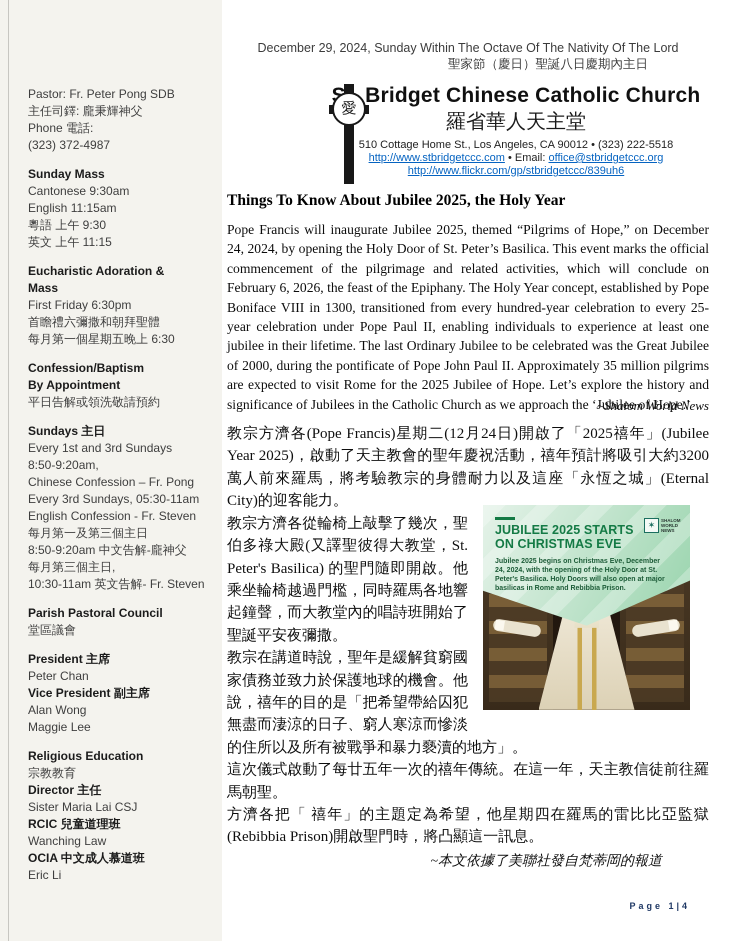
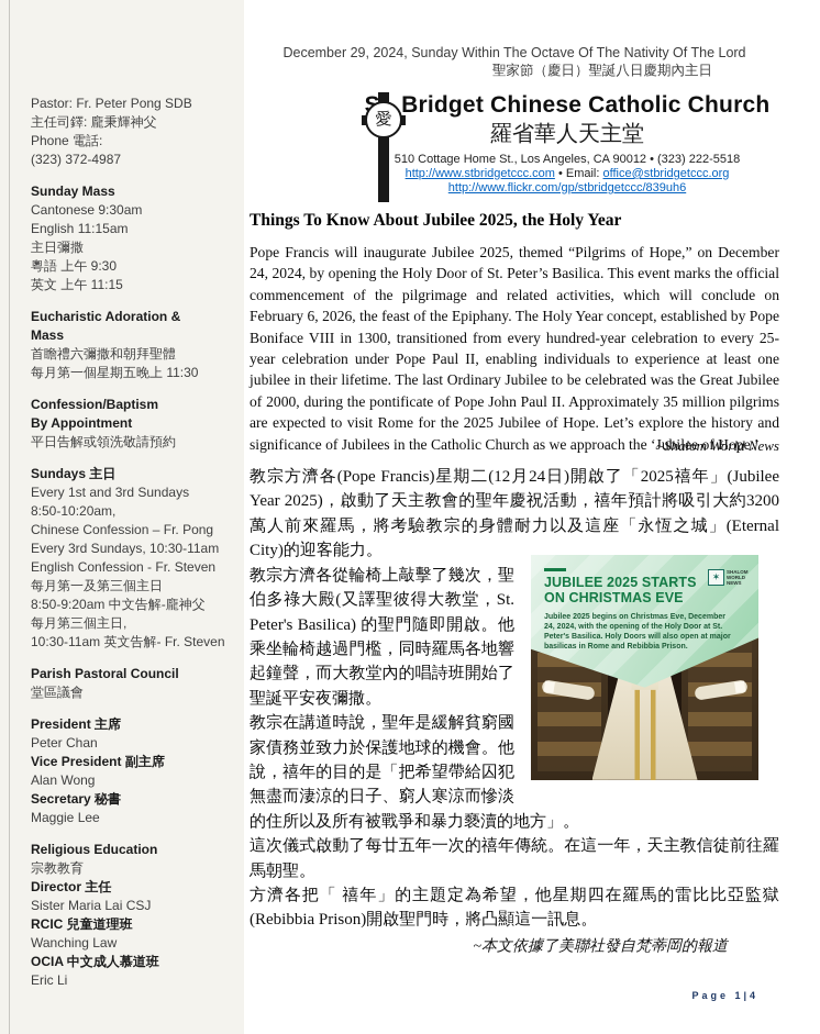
  Pastor: Fr. Peter Pong SDB
  主任司鐸: 龐秉輝神父
  Phone 電話:
  (323) 372-4987
  Sunday Mass
  Cantonese 9:30am
  English 11:15am
+ 主日彌撒
  粵語 上午 9:30
  英文 上午 11:15
  Eucharistic Adoration &
  Mass
- First Friday 6:30pm
  首瞻禮六彌撒和朝拜聖體
- 每月第一個星期五晚上 6:30
+ 每月第一個星期五晚上 11:30
  Confession/Baptism
  By Appointment
  平日告解或領洗敬請預約
  Sundays 主日
  Every 1st and 3rd Sundays
- 8:50-9:20am,
+ 8:50-10:20am,
  Chinese Confession – Fr. Pong
- Every 3rd Sundays, 05:30-11am
+ Every 3rd Sundays, 10:30-11am
  English Confession - Fr. Steven
  每月第一及第三個主日
  8:50-9:20am 中文告解-龐神父
  每月第三個主日,
  10:30-11am 英文告解- Fr. Steven
  Parish Pastoral Council
  堂區議會
  President 主席
  Peter Chan
  Vice President 副主席
  Alan Wong
+ Secretary 秘書
  Maggie Lee
  Religious Education
  宗教教育
  Director 主任
  Sister Maria Lai CSJ
  RCIC 兒童道理班
  Wanching Law
  OCIA 中文成人慕道班
  Eric Li
  December 29, 2024, Sunday Within The Octave Of The Nativity Of The Lord
  聖家節（慶日）聖誕八日慶期內主日
  愛
  Bridget Chinese Catholic Church
  羅省華人天主堂
  510 Cottage Home St., Los Angeles, CA 90012 • (323) 222-5518
  http://www.stbridgetccc.com • Email: office@stbridgetccc.org
  http://www.flickr.com/gp/stbridgetccc/839uh6
  Things To Know About Jubilee 2025, the Holy Year
  Pope Francis will inaugurate Jubilee 2025, themed “Pilgrims of Hope,” on December 24, 2024, by opening the Holy Door of St. Peter’s Basilica. This event marks the official commencement of the pilgrimage and related activities, which will conclude on February 6, 2026, the feast of the Epiphany. The Holy Year concept, established by Pope Boniface VIII in 1300, transitioned from every hundred-year celebration to every 25-year celebration under Pope Paul II, enabling individuals to experience at least one jubilee in their lifetime. The last Ordinary Jubilee to be celebrated was the Great Jubilee of 2000, during the pontificate of Pope John Paul II. Approximately 35 million pilgrims are expected to visit Rome for the 2025 Jubilee of Hope. Let’s explore the history and significance of Jubilees in the Catholic Church as we approach the ‘Jubilee of Hope.’
  ~Shalom World News
  教宗方濟各(Pope Francis)星期二(12月24日)開啟了「2025禧年」(Jubilee Year 2025)，啟動了天主教會的聖年慶祝活動，禧年預計將吸引大約3200 萬人前來羅馬，將考驗教宗的身體耐力以及這座「永恆之城」(Eternal City)的迎客能力。
  JUBILEE 2025 STARTS ON CHRISTMAS EVE
  ✶
  教宗方濟各從輪椅上敲擊了幾次，聖伯多祿大殿(又譯聖彼得大教堂，St. Peter's Basilica) 的聖門隨即開啟。他乘坐輪椅越過門檻，同時羅馬各地響起鐘聲，而大教堂內的唱詩班開始了聖誕平安夜彌撒。
  教宗在講道時說，聖年是緩解貧窮國家債務並致力於保護地球的機會。他說，禧年的目的是「把希望帶給囚犯無盡而淒涼的日子、窮人寒涼而慘淡的住所以及所有被戰爭和暴力褻瀆的地方」。
  這次儀式啟動了每廿五年一次的禧年傳統。在這一年，天主教信徒前往羅馬朝聖。
  方濟各把「 禧年」的主題定為希望，他星期四在羅馬的雷比比亞監獄(Rebibbia Prison)開啟聖門時，將凸顯這一訊息。
  ~本文依據了美聯社發自梵蒂岡的報道
  Page 1|4
